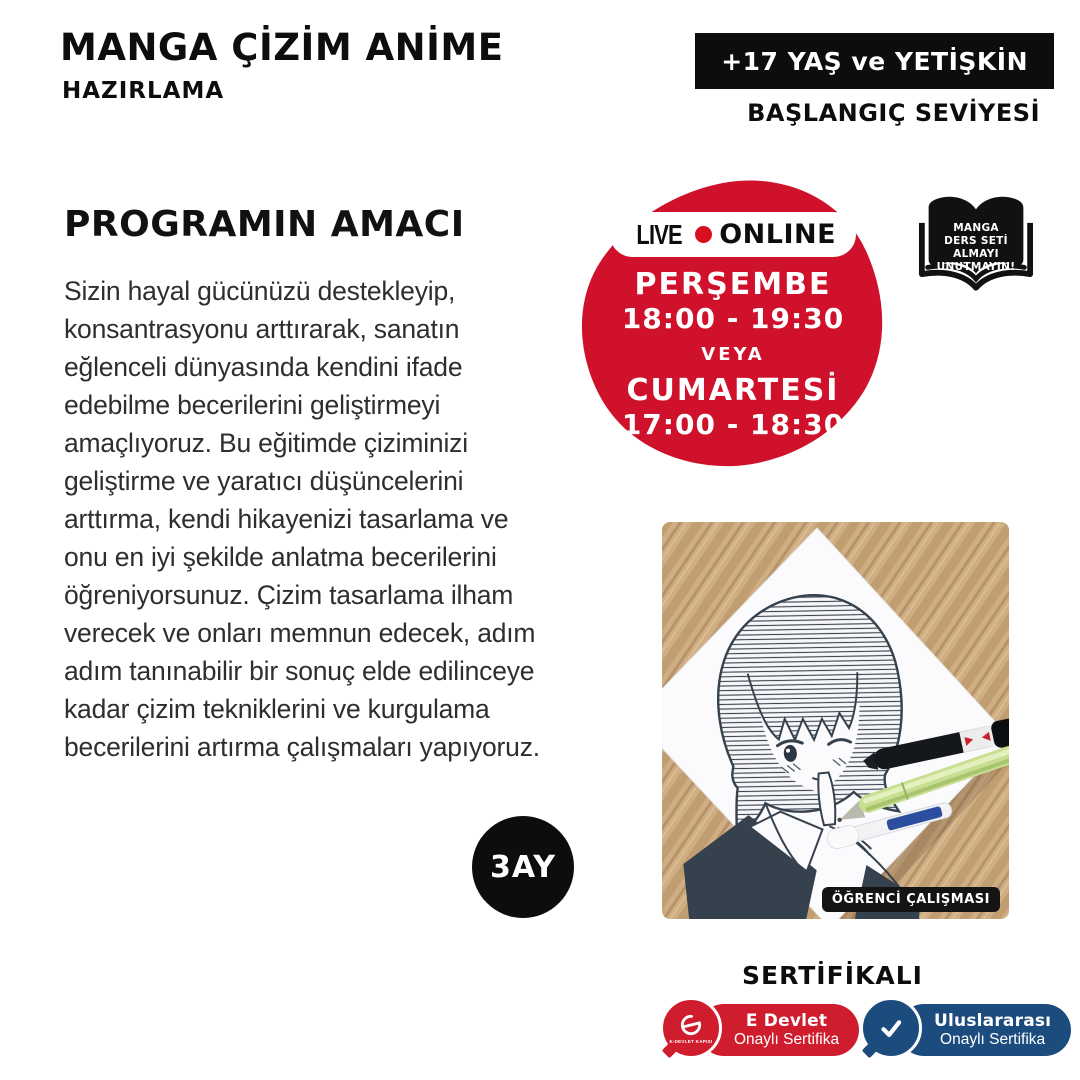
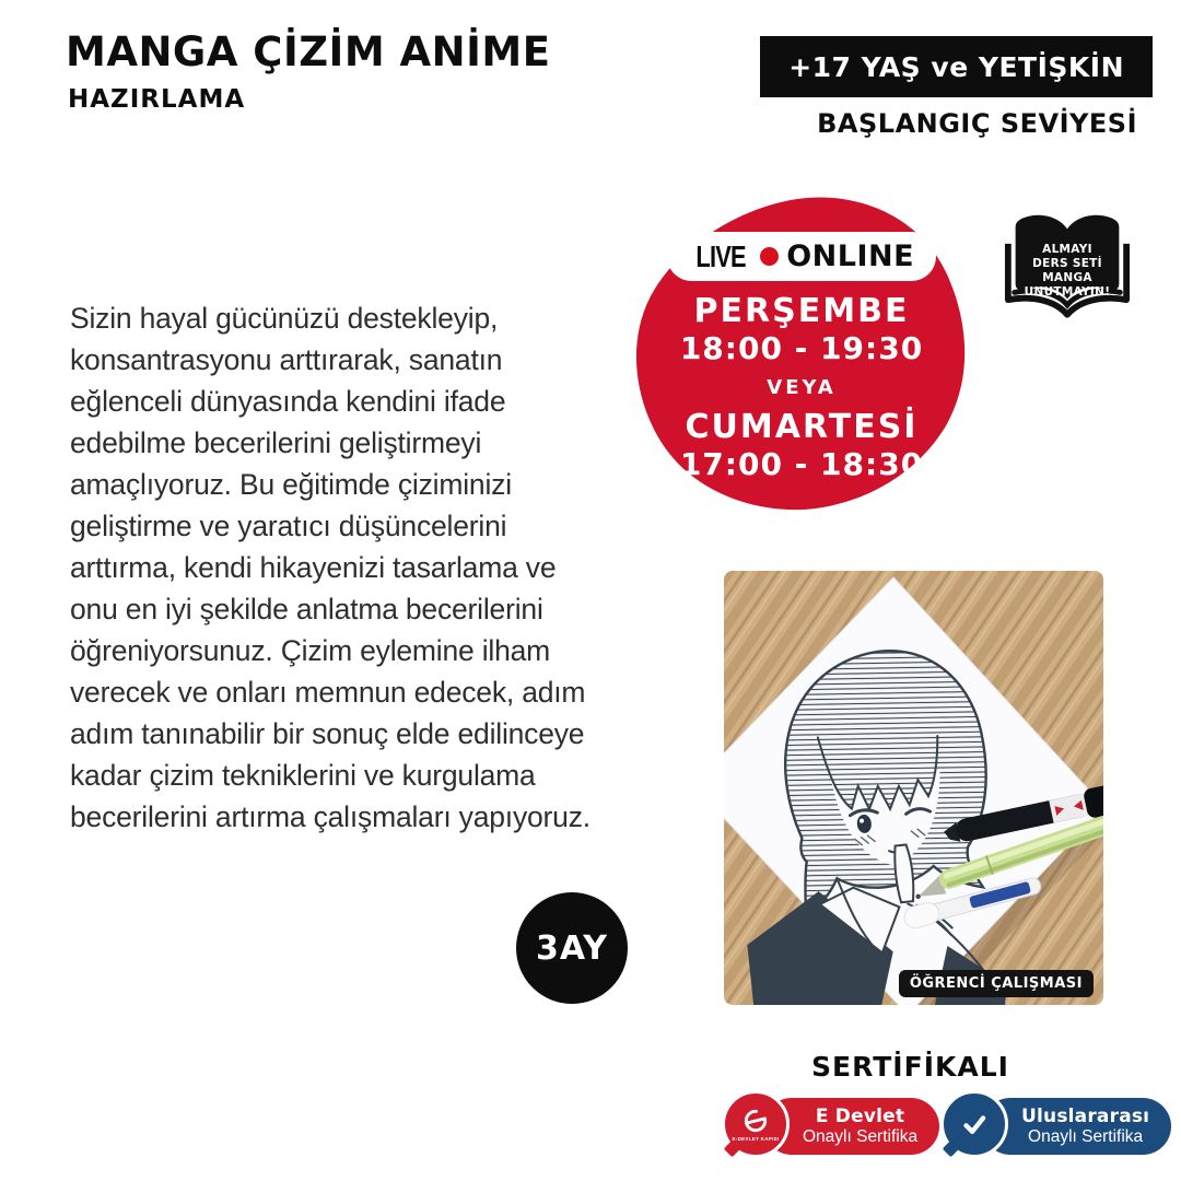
  MANGA ÇİZİM ANİME
  HAZIRLAMA
  +17 YAŞ ve YETİŞKİN
  BAŞLANGIÇ SEVİYESİ
- PROGRAMIN AMACI
- Sizin hayal gücünüzü destekleyip, konsantrasyonu arttırarak, sanatın eğlenceli dünyasında kendini ifade edebilme becerilerini geliştirmeyi amaçlıyoruz. Bu eğitimde çiziminizi geliştirme ve yaratıcı düşüncelerini arttırma, kendi hikayenizi tasarlama ve onu en iyi şekilde anlatma becerilerini öğreniyorsunuz. Çizim tasarlama ilham verecek ve onları memnun edecek, adım adım tanınabilir bir sonuç elde edilinceye kadar çizim tekniklerini ve kurgulama becerilerini artırma çalışmaları yapıyoruz.
+ Sizin hayal gücünüzü destekleyip, konsantrasyonu arttırarak, sanatın eğlenceli dünyasında kendini ifade edebilme becerilerini geliştirmeyi amaçlıyoruz. Bu eğitimde çiziminizi geliştirme ve yaratıcı düşüncelerini arttırma, kendi hikayenizi tasarlama ve onu en iyi şekilde anlatma becerilerini öğreniyorsunuz. Çizim eylemine ilham verecek ve onları memnun edecek, adım adım tanınabilir bir sonuç elde edilinceye kadar çizim tekniklerini ve kurgulama becerilerini artırma çalışmaları yapıyoruz.
  LIVE
  ONLINE
  PERŞEMBE
  18:00 - 19:30
  VEYA
  CUMARTESİ
  17:00 - 18:30
- MANGA
+ ALMAYI
  DERS SETİ
- ALMAYI
+ MANGA
  UNUTMAYIN!
  ÖĞRENCİ ÇALIŞMASI
  3AY
  SERTİFİKALI
  E Devlet
  Onaylı Sertifika
  Uluslararası
  Onaylı Sertifika
